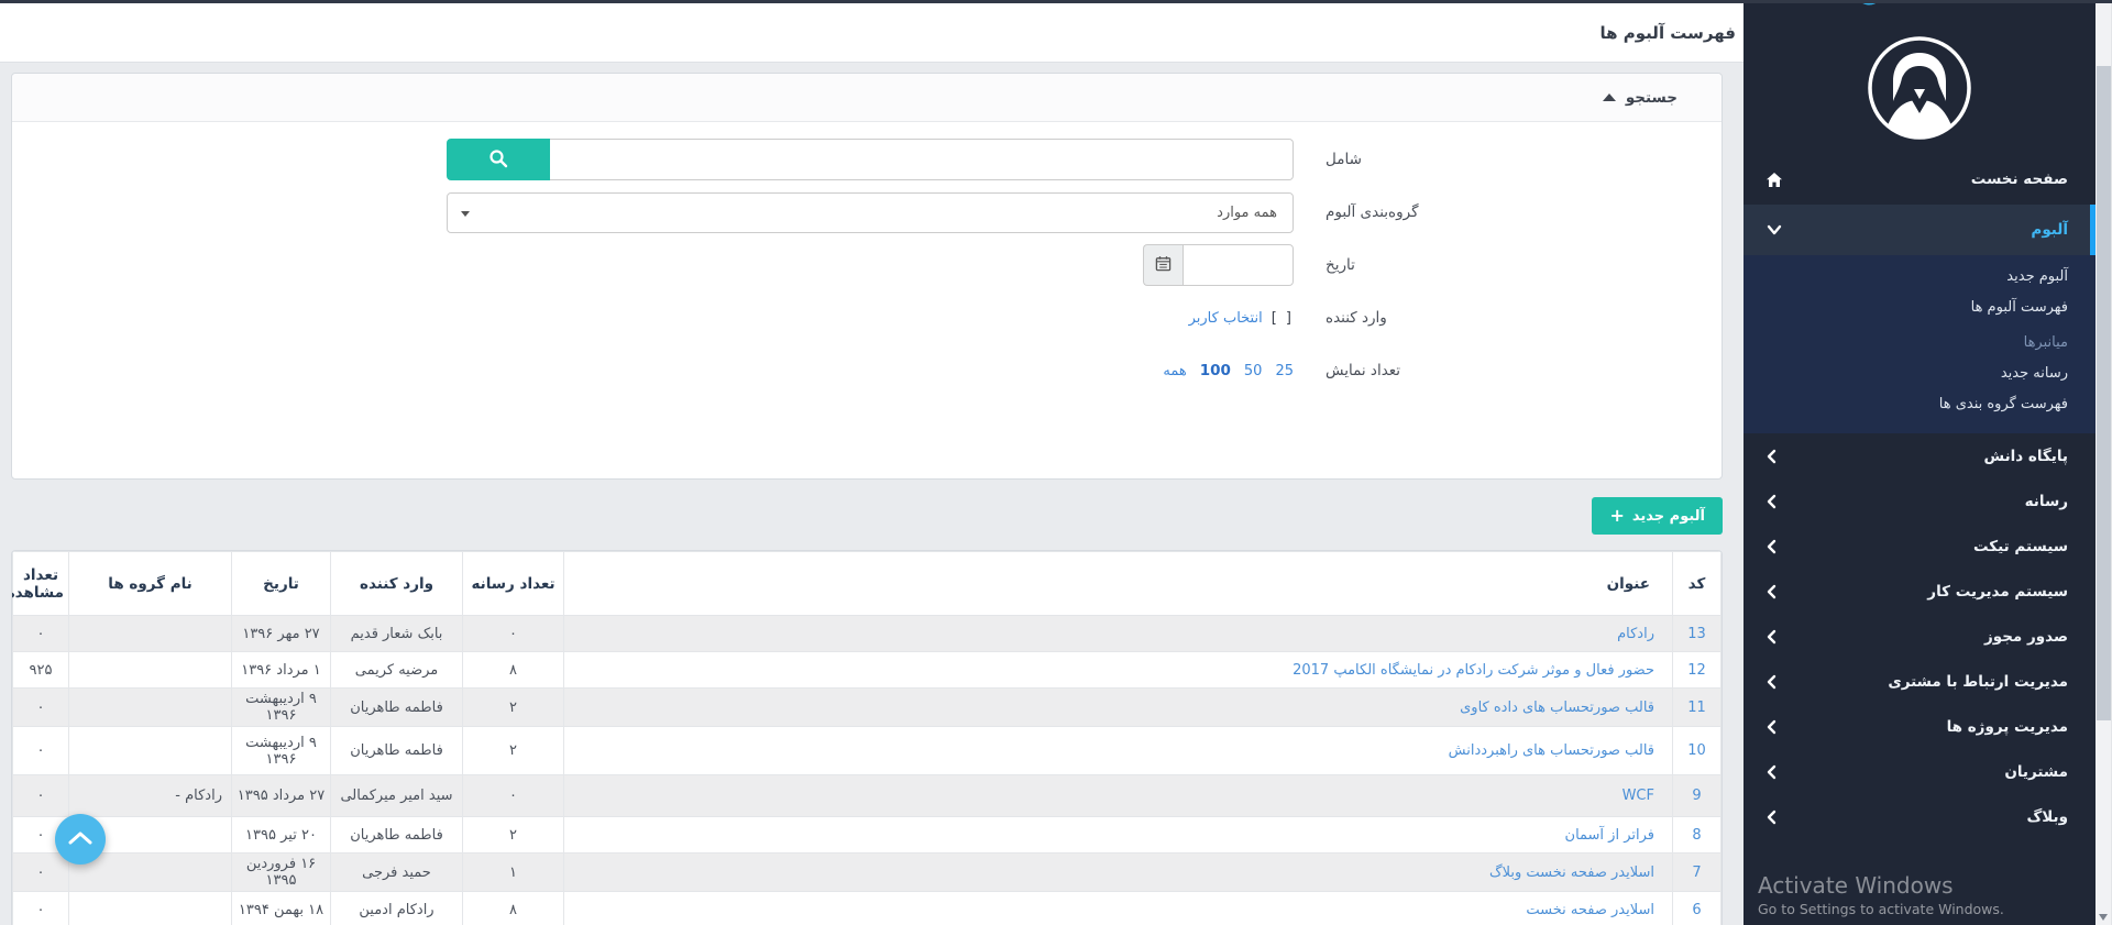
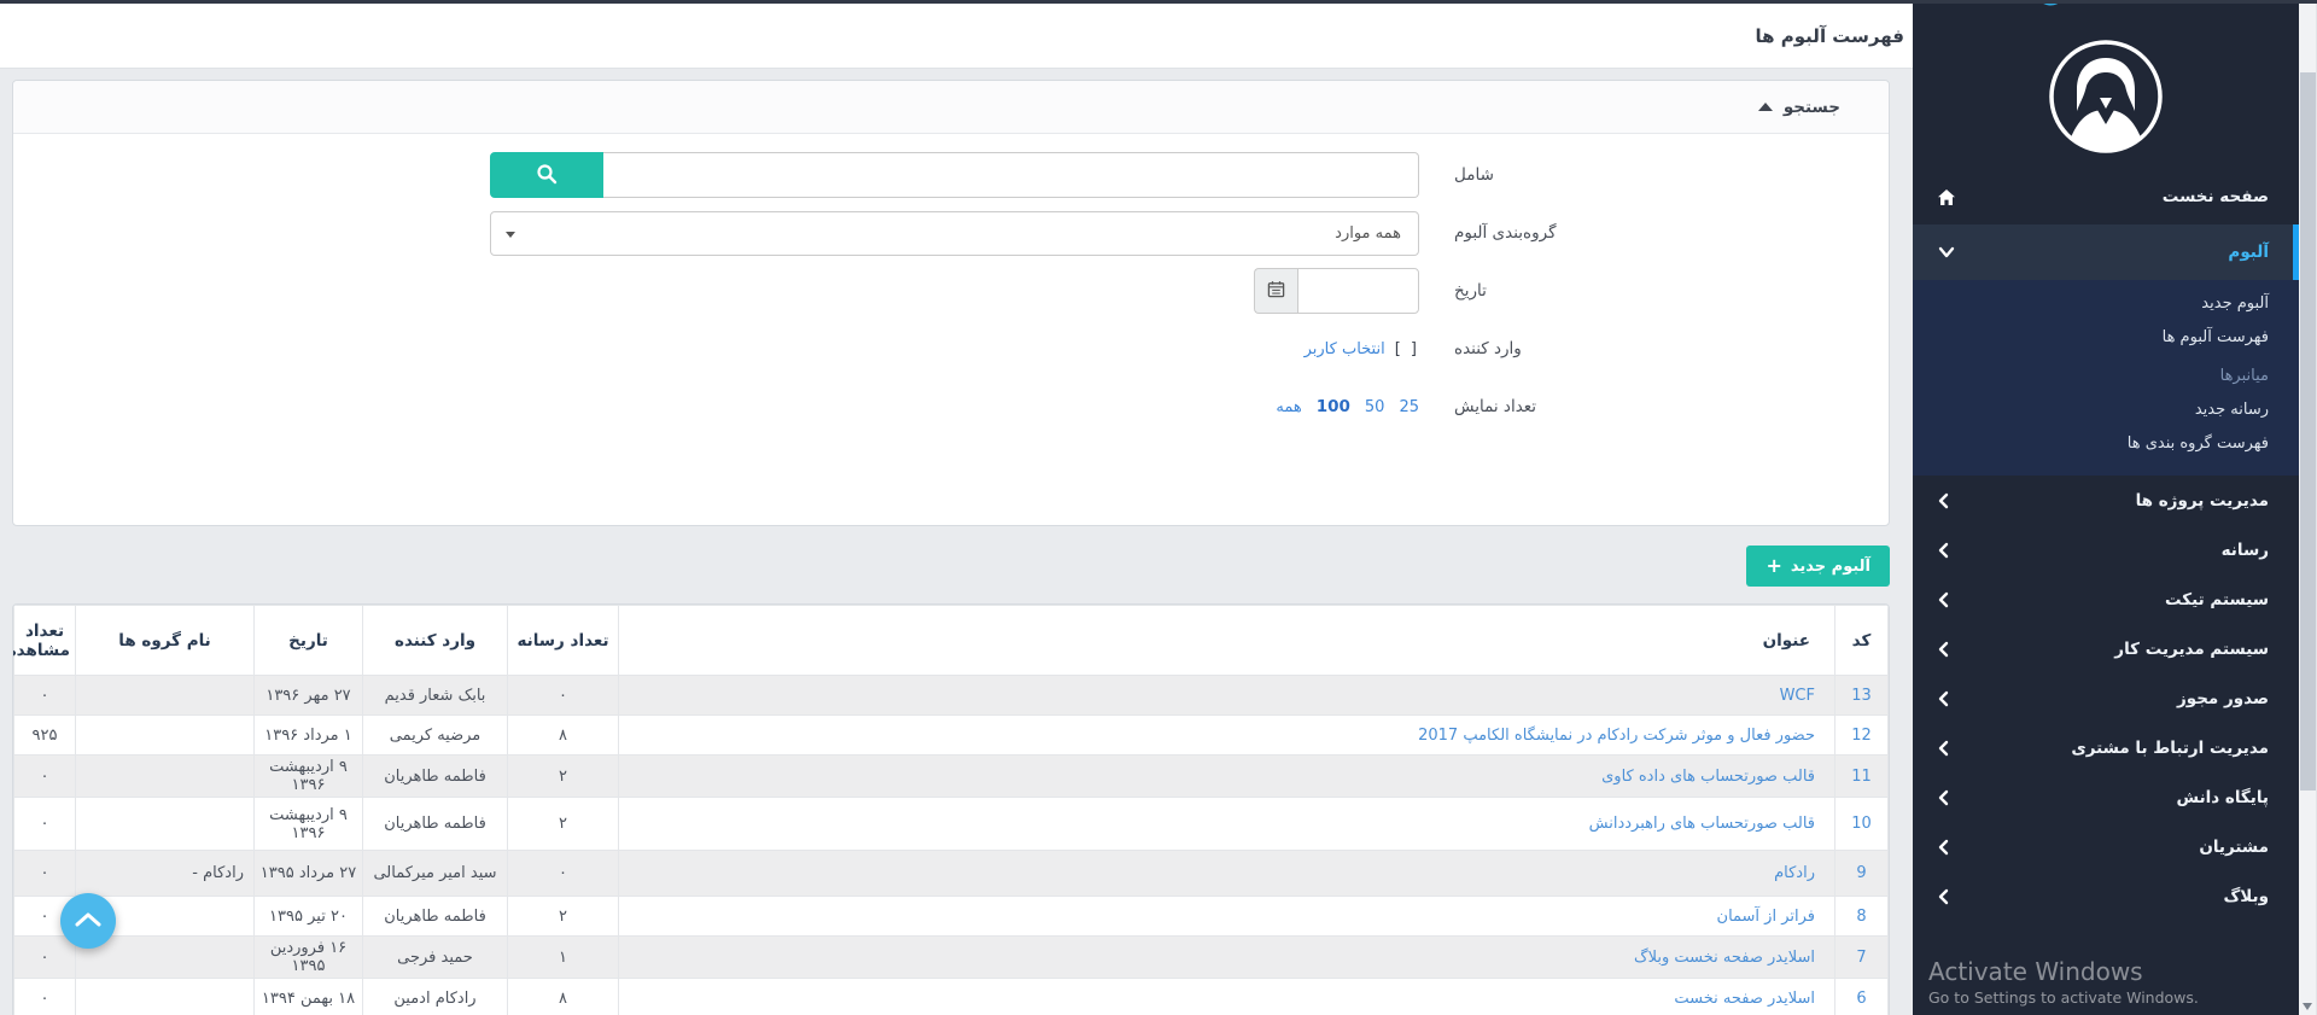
  فهرست آلبوم ها
  جستجو
  شامل
  گروه‌بندی آلبوم
  همه موارد
  تاریخ
  وارد کننده
  [ ]
  انتخاب کاربر
  تعداد نمایش
  25
  50
  100
  همه
  آلبوم جدید
  +
  کد	عنوان	تعداد رسانه	وارد کننده	تاریخ	نام گروه ها	تعداد مشاهد
- 13	رادکام	۰	بابک شعار قدیم	۲۷ مهر ۱۳۹۶		۰
+ 13	WCF	۰	بابک شعار قدیم	۲۷ مهر ۱۳۹۶		۰
  12	حضور فعال و موثر شرکت رادکام در نمایشگاه الکامپ 2017	۸	مرضیه کریمی	۱ مرداد ۱۳۹۶		۹۲۵
  11	قالب صورتحساب های داده کاوی	۲	فاطمه طاهریان	۹ اردیبهشت ۱۳۹۶		۰
  10	قالب صورتحساب های راهبرددانش	۲	فاطمه طاهریان	۹ اردیبهشت ۱۳۹۶		۰
- 9	WCF	۰	سید امیر میرکمالی	۲۷ مرداد ۱۳۹۵	- رادکام	۰
+ 9	رادکام	۰	سید امیر میرکمالی	۲۷ مرداد ۱۳۹۵	- رادکام	۰
  8	فراتر از آسمان	۲	فاطمه طاهریان	۲۰ تیر ۱۳۹۵		۰
  7	اسلایدر صفحه نخست وبلاگ	۱	حمید فرجی	۱۶ فروردین ۱۳۹۵		۰
  6	اسلایدر صفحه نخست	۸	رادکام ادمین	۱۸ بهمن ۱۳۹۴		۰
  صفحه نخست
  آلبوم
  آلبوم جدید
  فهرست آلبوم ها
  میانبرها
  رسانه جدید
  فهرست گروه بندی ها
- پایگاه دانش
+ مدیریت پروژه ها
  رسانه
  سیستم تیکت
  سیستم مدیریت کار
  صدور مجوز
  مدیریت ارتباط با مشتری
- مدیریت پروژه ها
+ پایگاه دانش
  مشتریان
  وبلاگ
  Activate Windows
  Go to Settings to activate Windows.
